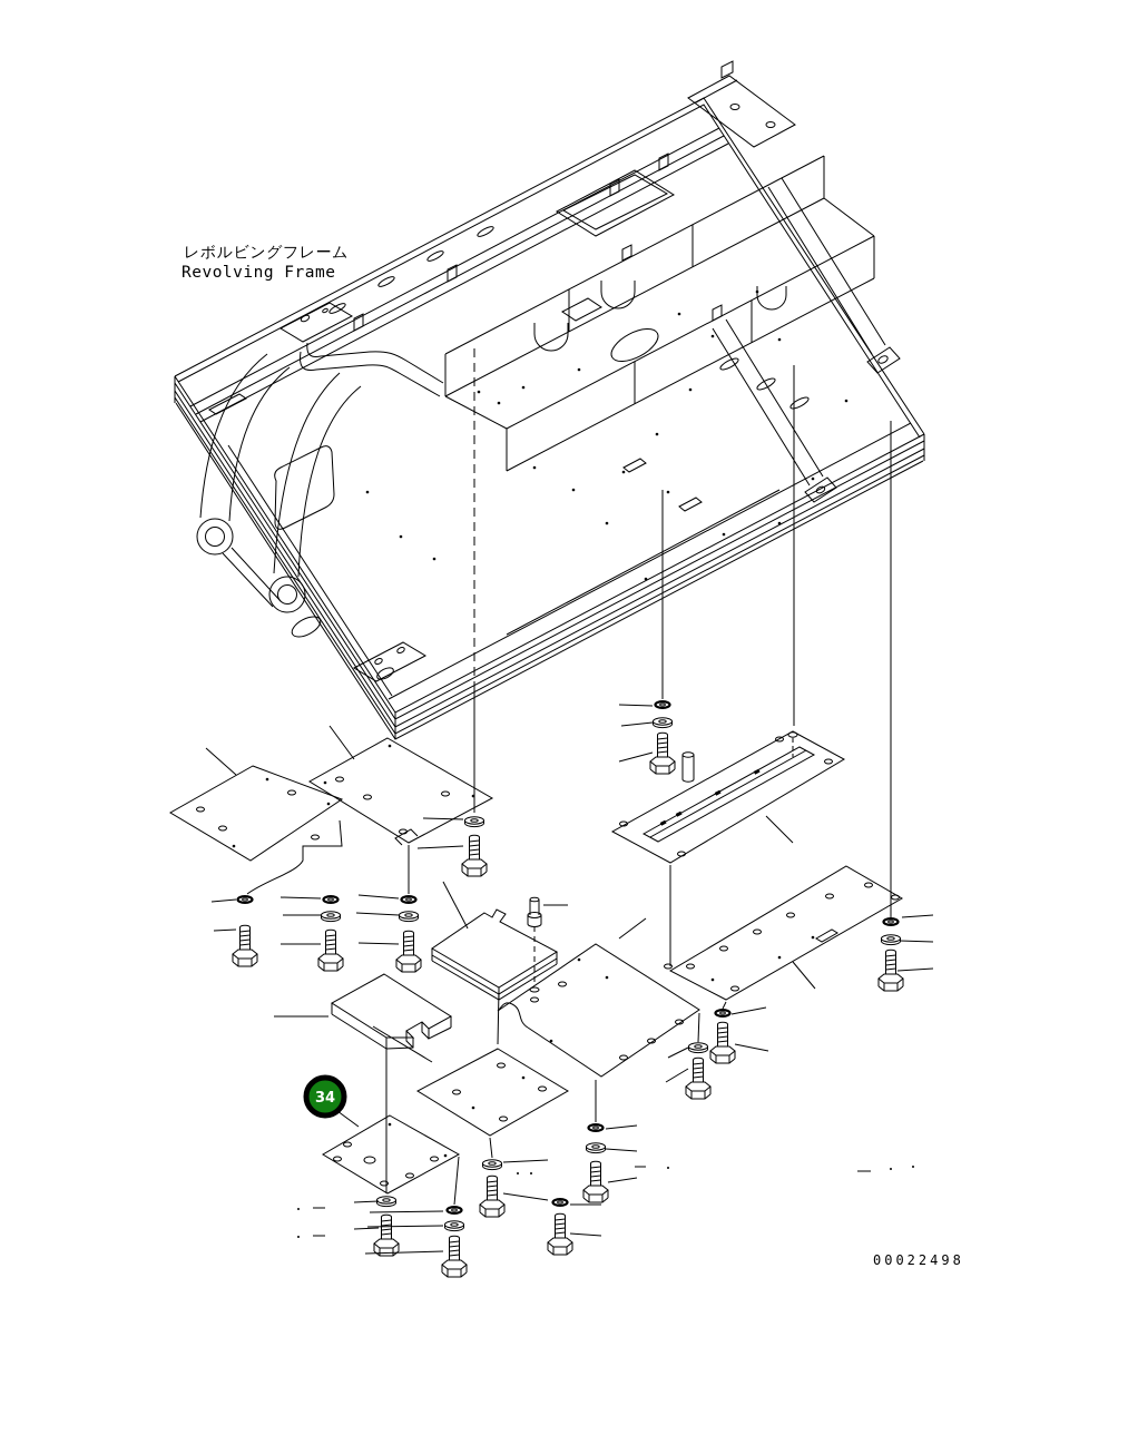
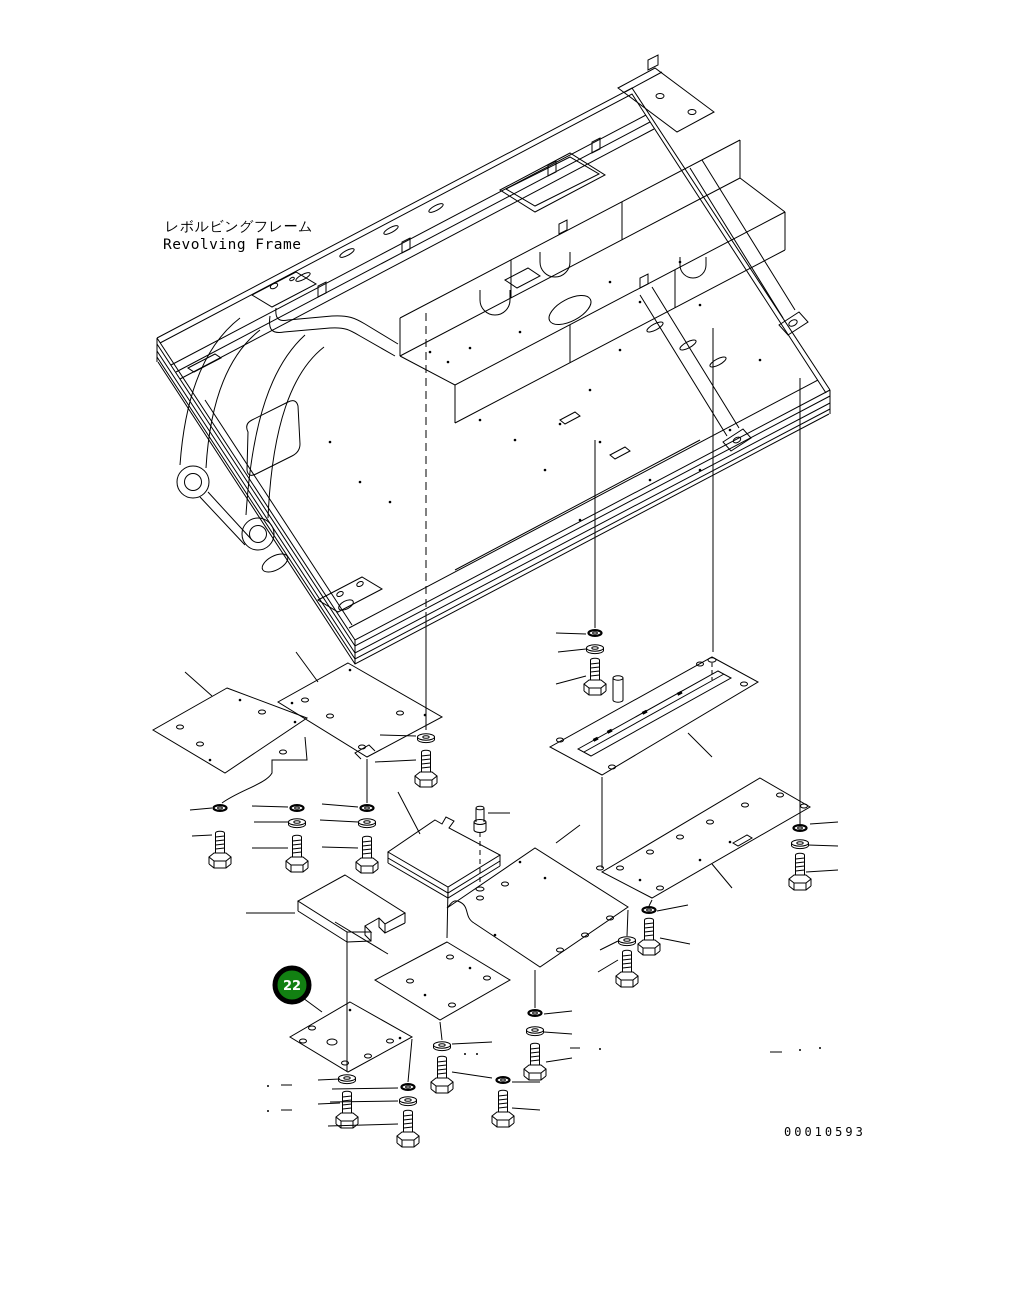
- 34
+ 22
  レボルビングフレーム
  Revolving Frame
- 00022498
+ 00010593
